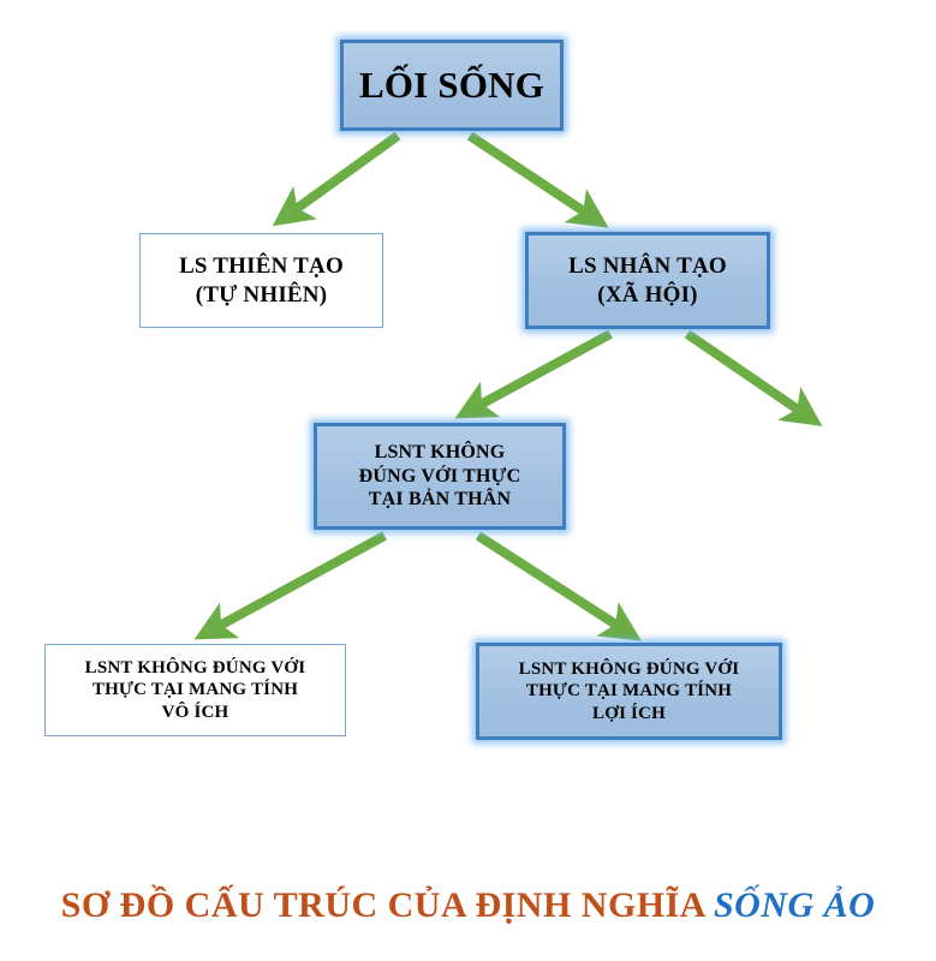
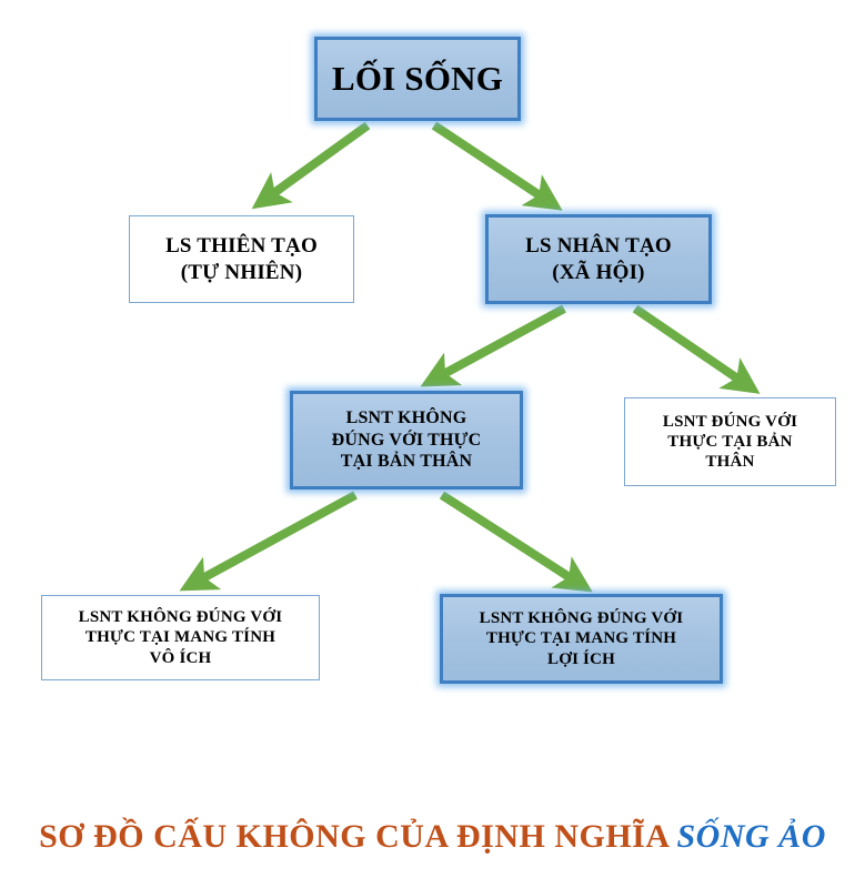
  LỐI SỐNG
  LS THIÊN TẠO
  (TỰ NHIÊN)
  LS NHÂN TẠO
  (XÃ HỘI)
  LSNT KHÔNG
  ĐÚNG VỚI THỰC
  TẠI BẢN THÂN
+ LSNT ĐÚNG VỚI
+ THỰC TẠI BẢN
+ THÂN
  LSNT KHÔNG ĐÚNG VỚI
  THỰC TẠI MANG TÍNH
  VÔ ÍCH
  LSNT KHÔNG ĐÚNG VỚI
  THỰC TẠI MANG TÍNH
  LỢI ÍCH
- SƠ ĐỒ CẤU TRÚC CỦA ĐỊNH NGHĨA SỐNG ẢO
+ SƠ ĐỒ CẤU KHÔNG CỦA ĐỊNH NGHĨA SỐNG ẢO
